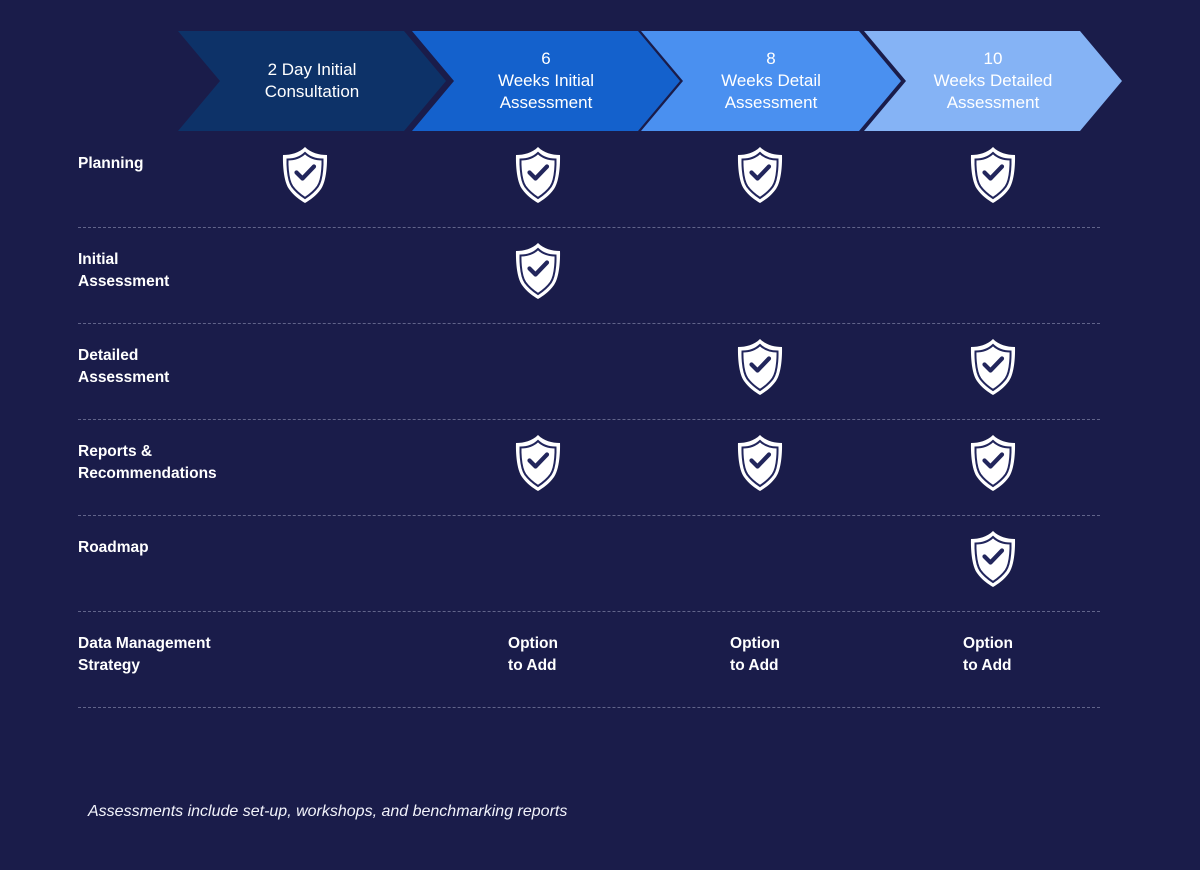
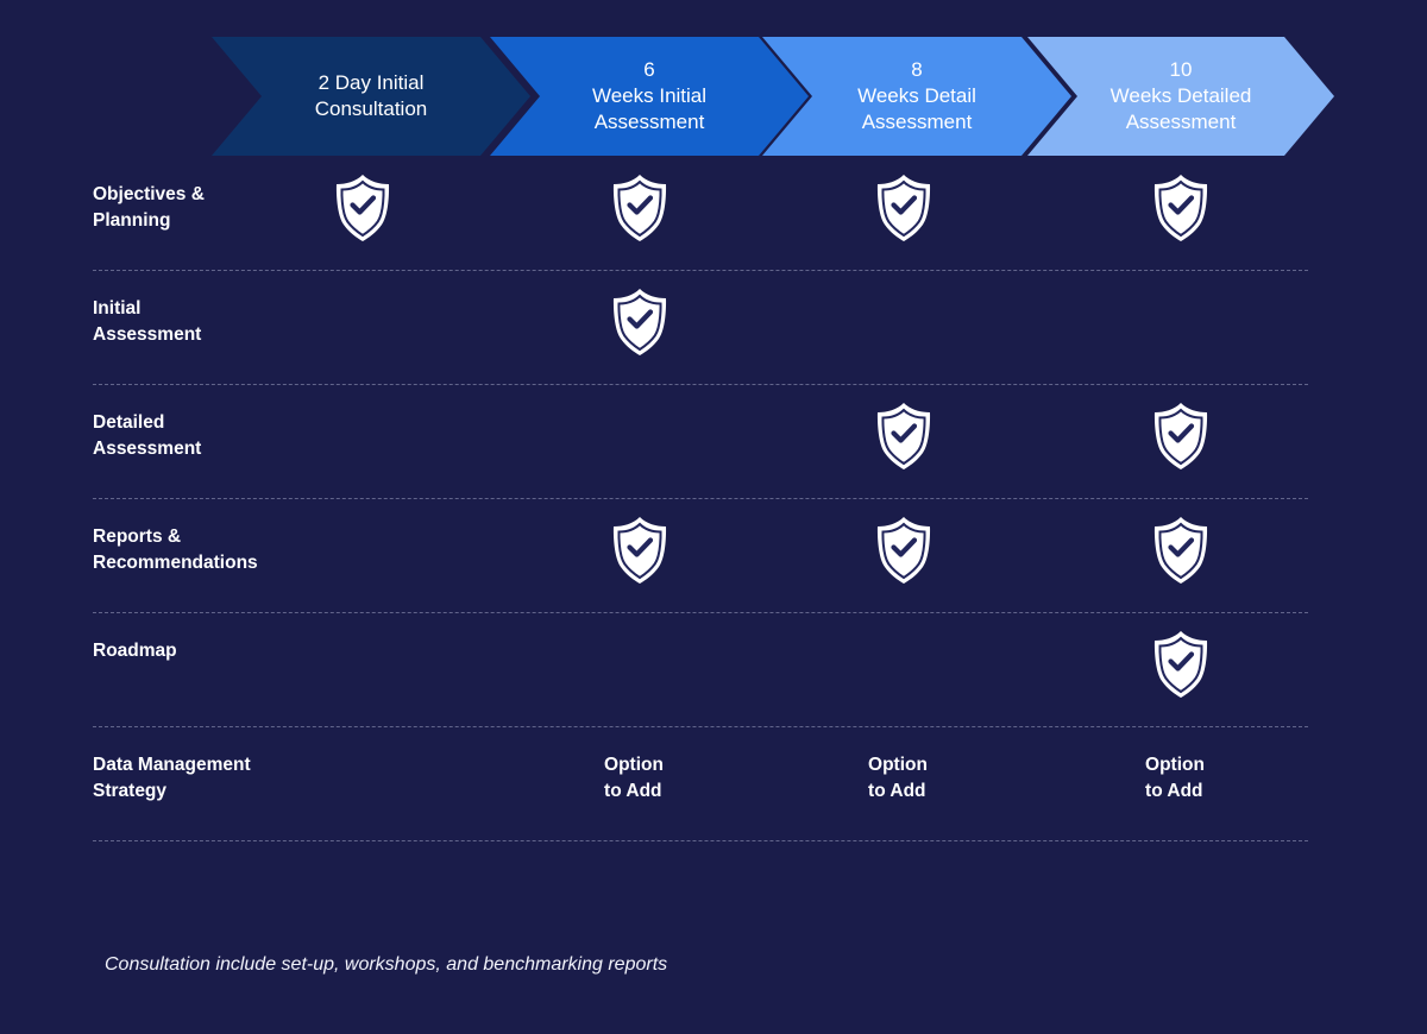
  2 Day Initial
  Consultation
  6
  Weeks Initial
  Assessment
  8
  Weeks Detail
  Assessment
  10
  Weeks Detailed
  Assessment
+ Objectives &
  Planning
  Initial
  Assessment
  Detailed
  Assessment
  Reports &
  Recommendations
  Roadmap
  Data Management
  Strategy
  Option
  to Add
  Option
  to Add
  Option
  to Add
- Assessments include set-up, workshops, and benchmarking reports
+ Consultation include set-up, workshops, and benchmarking reports
